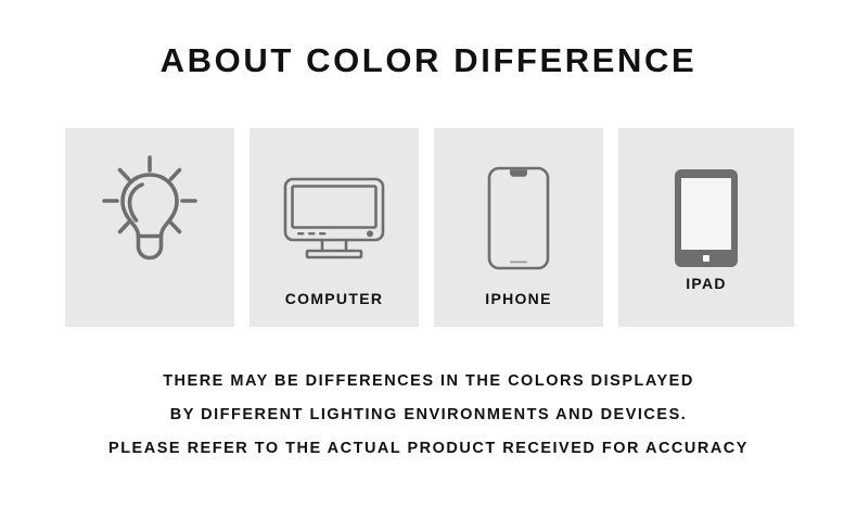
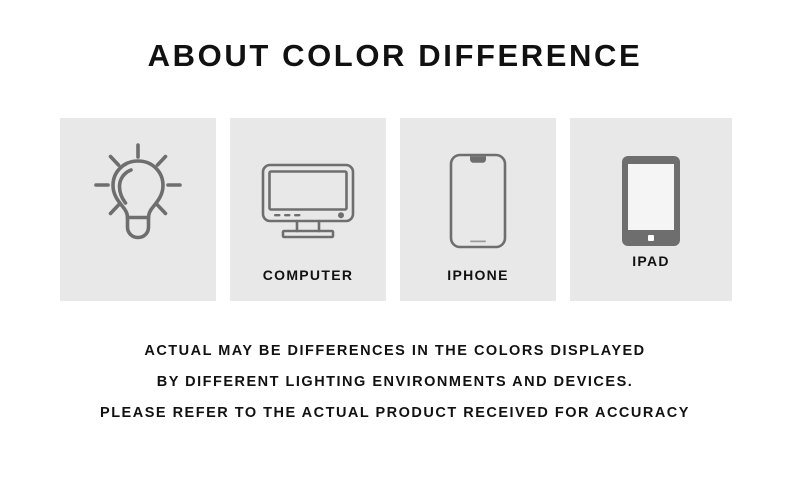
  ABOUT COLOR DIFFERENCE
  COMPUTER
  IPHONE
  IPAD
- THERE MAY BE DIFFERENCES IN THE COLORS DISPLAYED
+ ACTUAL MAY BE DIFFERENCES IN THE COLORS DISPLAYED
  BY DIFFERENT LIGHTING ENVIRONMENTS AND DEVICES.
  PLEASE REFER TO THE ACTUAL PRODUCT RECEIVED FOR ACCURACY
